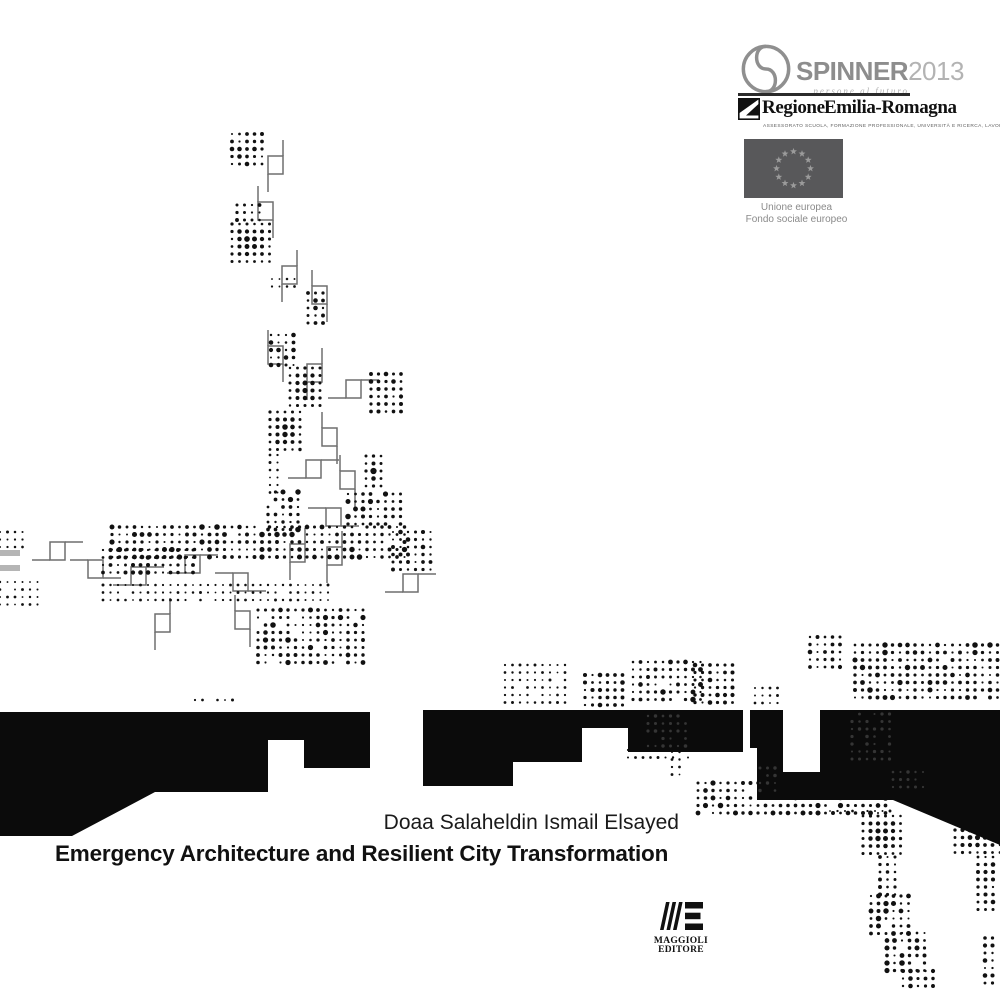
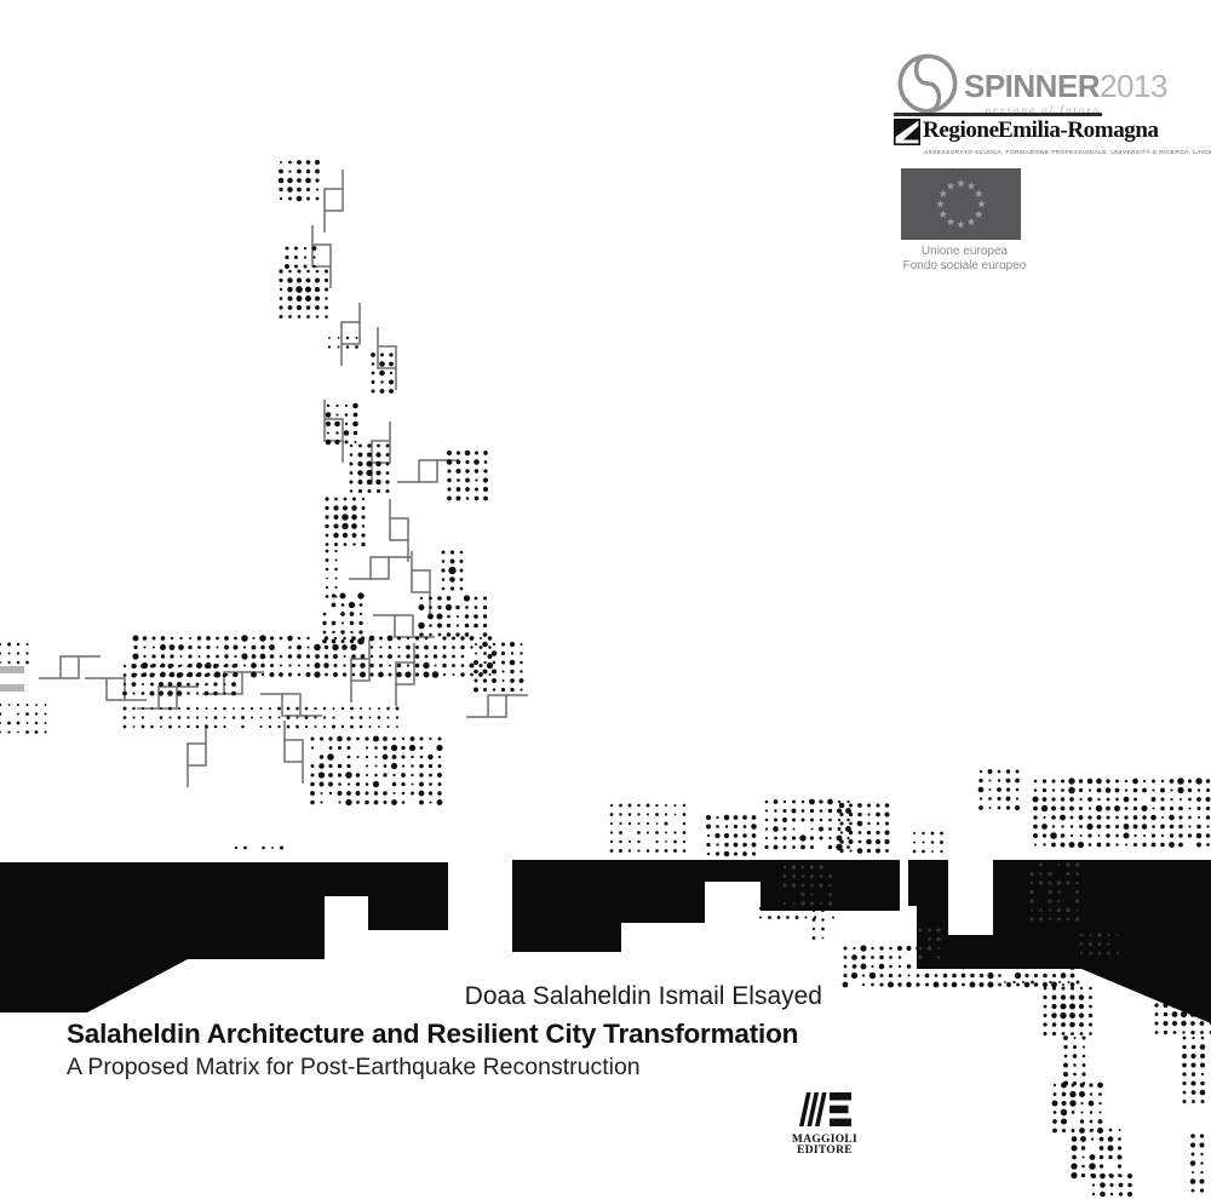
  SPINNER2013
  persone al futuro
  Regione Emilia-Romagna
  Unione europea
  Fondo sociale europeo
  Doaa Salaheldin Ismail Elsayed
- Emergency Architecture and Resilient City Transformation
+ Salaheldin Architecture and Resilient City Transformation
+ A Proposed Matrix for Post-Earthquake Reconstruction
  MAGGIOLI
  EDITORE
